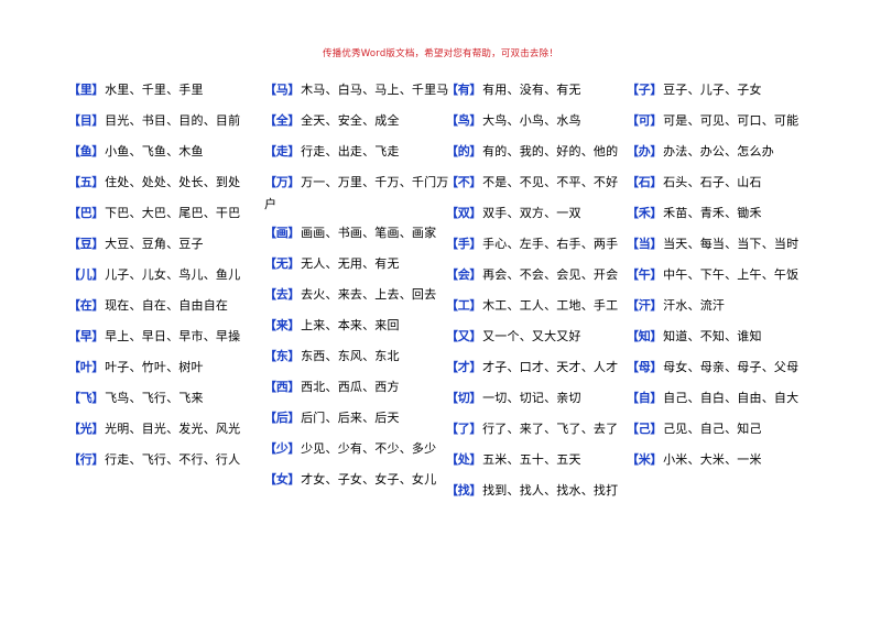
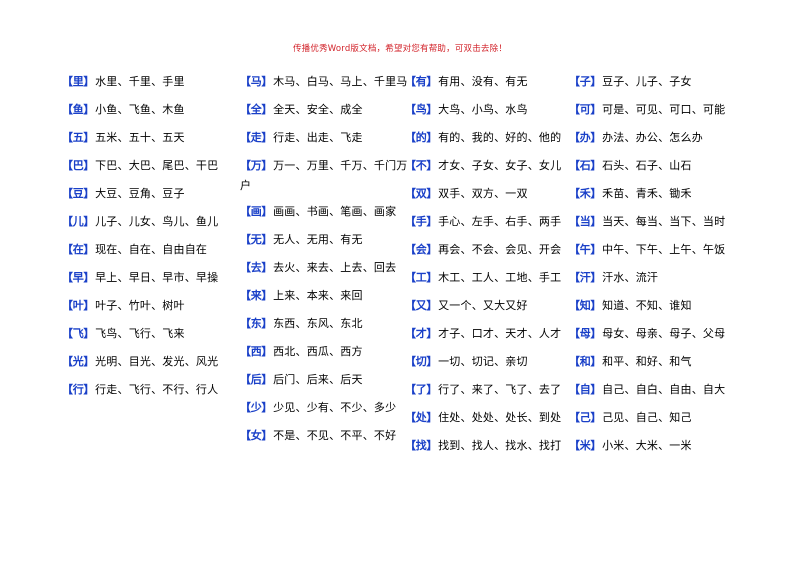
  传播优秀Word版文档，希望对您有帮助，可双击去除！
  【里】水里、千里、手里
- 【目】目光、书目、目的、目前
  【鱼】小鱼、飞鱼、木鱼
- 【五】住处、处处、处长、到处
+ 【五】五米、五十、五天
  【巴】下巴、大巴、尾巴、干巴
  【豆】大豆、豆角、豆子
  【儿】儿子、儿女、鸟儿、鱼儿
  【在】现在、自在、自由自在
  【早】早上、早日、早市、早操
  【叶】叶子、竹叶、树叶
  【飞】飞鸟、飞行、飞来
  【光】光明、目光、发光、风光
  【行】行走、飞行、不行、行人
  【马】木马、白马、马上、千里马
  【全】全天、安全、成全
  【走】行走、出走、飞走
  【万】万一、万里、千万、千门万户
  【画】画画、书画、笔画、画家
  【无】无人、无用、有无
  【去】去火、来去、上去、回去
  【来】上来、本来、来回
  【东】东西、东风、东北
  【西】西北、西瓜、西方
  【后】后门、后来、后天
  【少】少见、少有、不少、多少
- 【女】才女、子女、女子、女儿
+ 【女】不是、不见、不平、不好
  【有】有用、没有、有无
  【鸟】大鸟、小鸟、水鸟
  【的】有的、我的、好的、他的
- 【不】不是、不见、不平、不好
+ 【不】才女、子女、女子、女儿
  【双】双手、双方、一双
  【手】手心、左手、右手、两手
  【会】再会、不会、会见、开会
  【工】木工、工人、工地、手工
  【又】又一个、又大又好
  【才】才子、口才、天才、人才
  【切】一切、切记、亲切
  【了】行了、来了、飞了、去了
- 【处】五米、五十、五天
+ 【处】住处、处处、处长、到处
  【找】找到、找人、找水、找打
  【子】豆子、儿子、子女
  【可】可是、可见、可口、可能
  【办】办法、办公、怎么办
  【石】石头、石子、山石
  【禾】禾苗、青禾、锄禾
  【当】当天、每当、当下、当时
  【午】中午、下午、上午、午饭
  【汗】汗水、流汗
  【知】知道、不知、谁知
  【母】母女、母亲、母子、父母
+ 【和】和平、和好、和气
  【自】自己、自白、自由、自大
  【己】己见、自己、知己
  【米】小米、大米、一米
